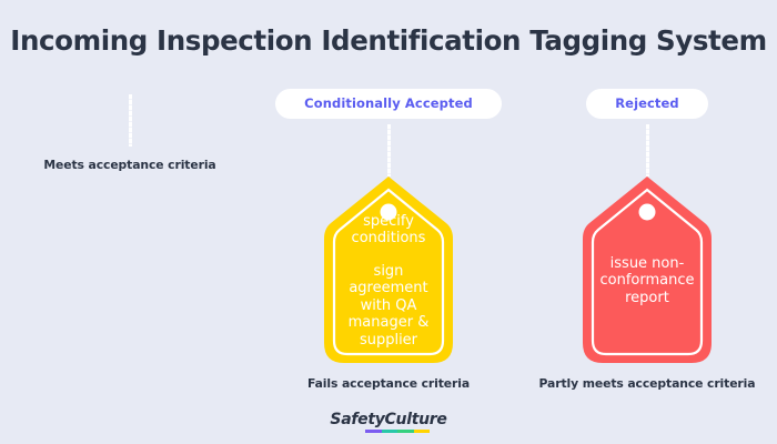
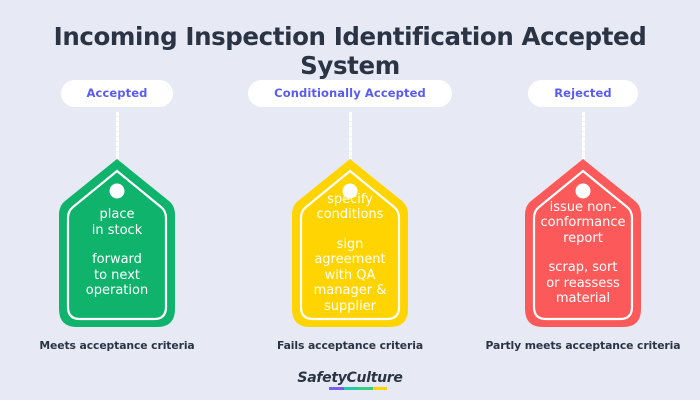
- Incoming Inspection Identification Tagging System
+ Incoming Inspection Identification Accepted System
+ Accepted
+ place
+ in stock
+ forward
+ to next
+ operation
  Meets acceptance criteria
  Conditionally Accepted
  specify
  conditions
  sign
  agreement
  with QA
  manager &
  supplier
  Fails acceptance criteria
  Rejected
  issue non-
  conformance
  report
+ scrap, sort
+ or reassess
+ material
  Partly meets acceptance criteria
  SafetyCulture
